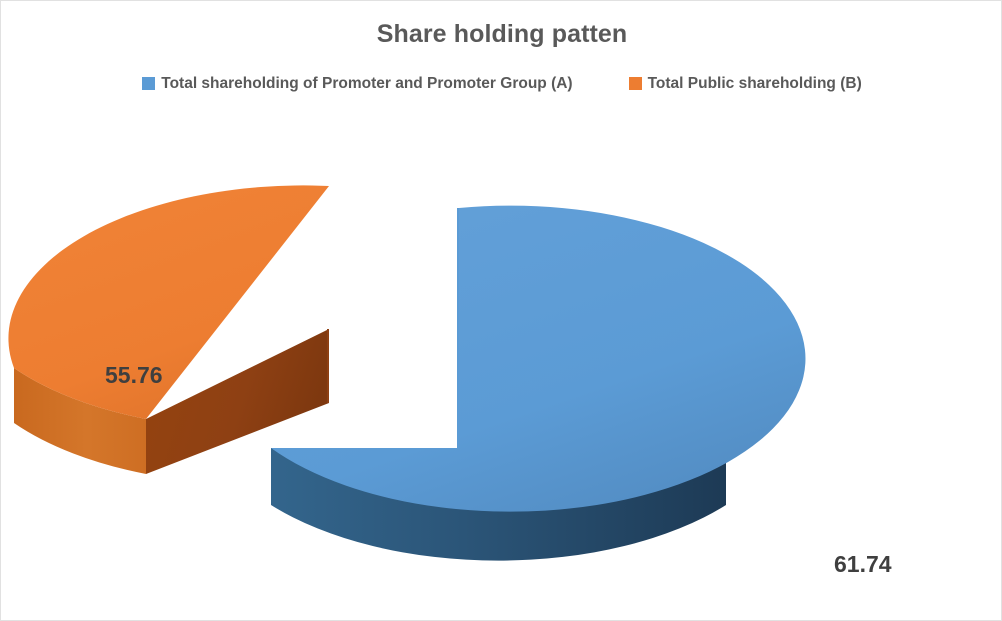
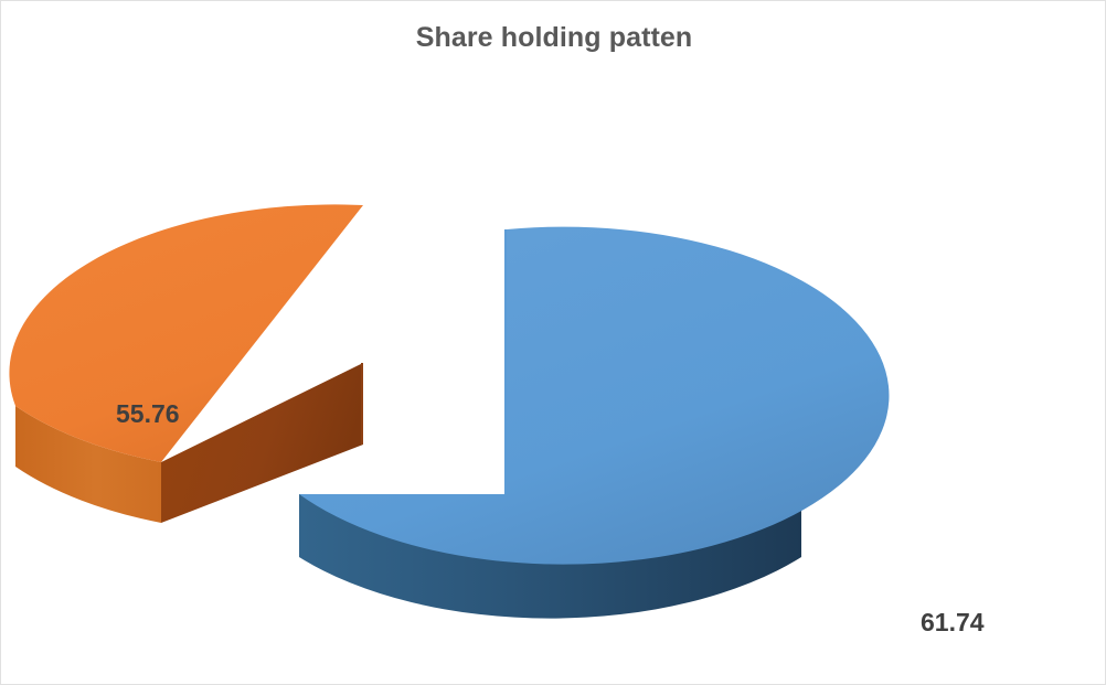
  Share holding patten
- Total shareholding of Promoter and Promoter Group (A)
- Total Public shareholding (B)
  61.74
  55.76
